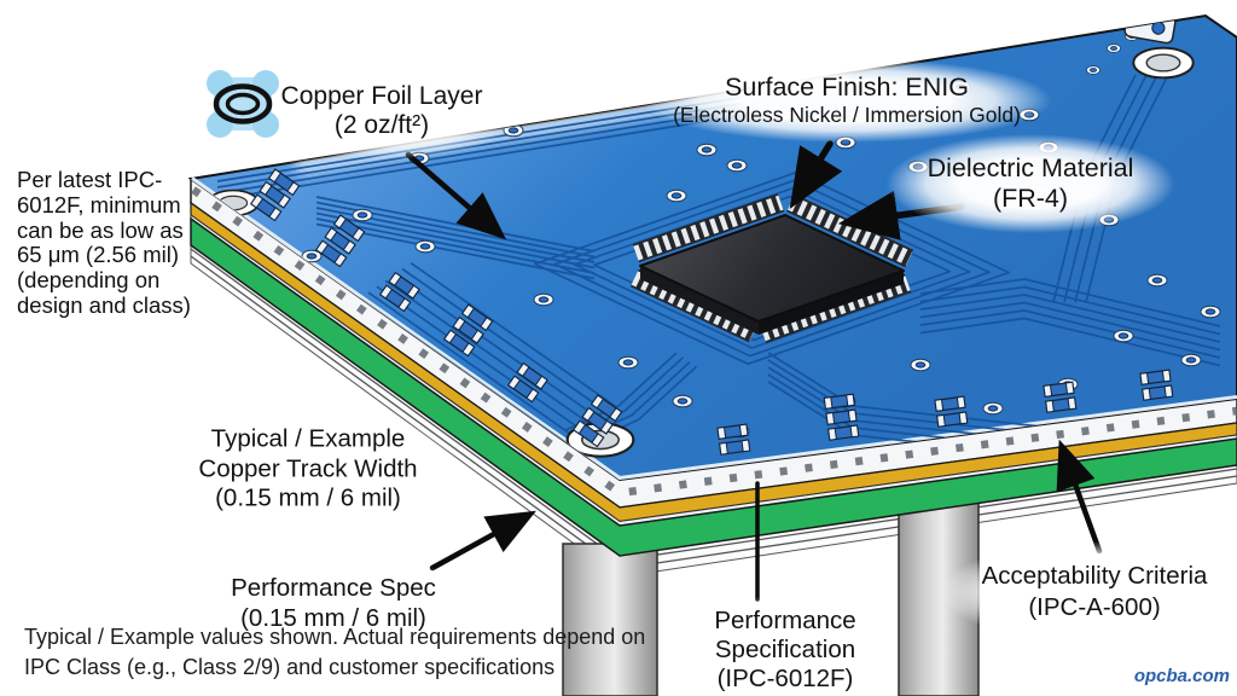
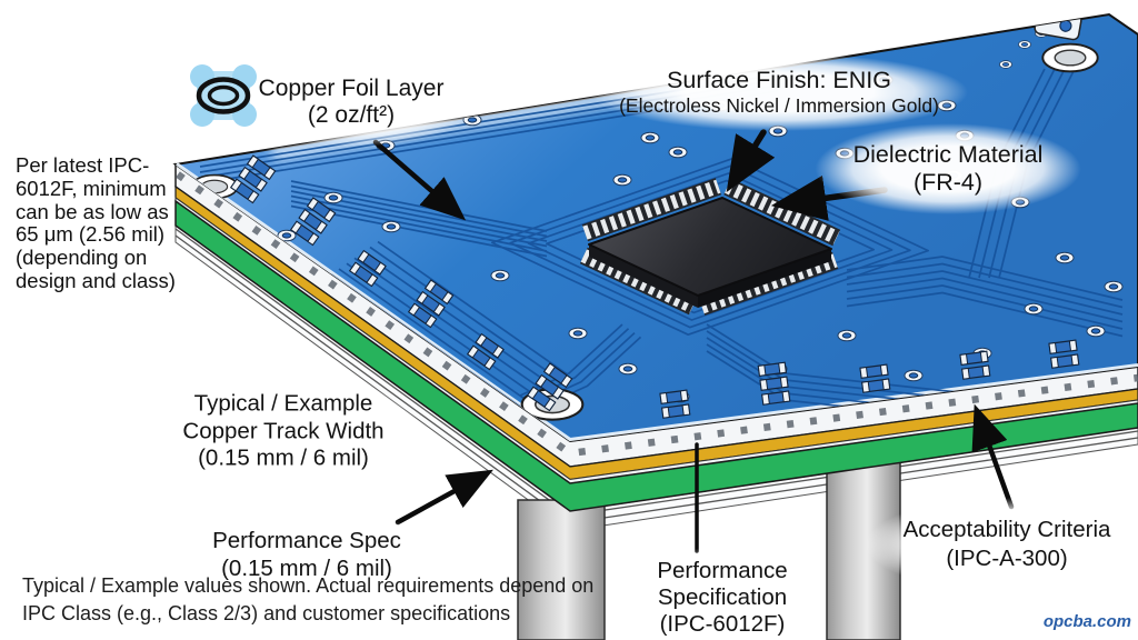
  Copper Foil Layer
  (2 oz/ft²)
  Per latest IPC-
  6012F, minimum
  can be as low as
  65 μm (2.56 mil)
  (depending on
  design and class)
  Surface Finish: ENIG
  (Electroless Nickel / Immersion Gold)
  Dielectric Material
  (FR-4)
  Typical / Example
  Copper Track Width
  (0.15 mm / 6 mil)
  Performance Spec
  (0.15 mm / 6 mil)
  Performance
  Specification
  (IPC-6012F)
  Acceptability Criteria
- (IPC-A-600)
+ (IPC-A-300)
  Typical / Example values shown. Actual requirements depend on
- IPC Class (e.g., Class 2/9) and customer specifications
+ IPC Class (e.g., Class 2/3) and customer specifications
  opcba.com
